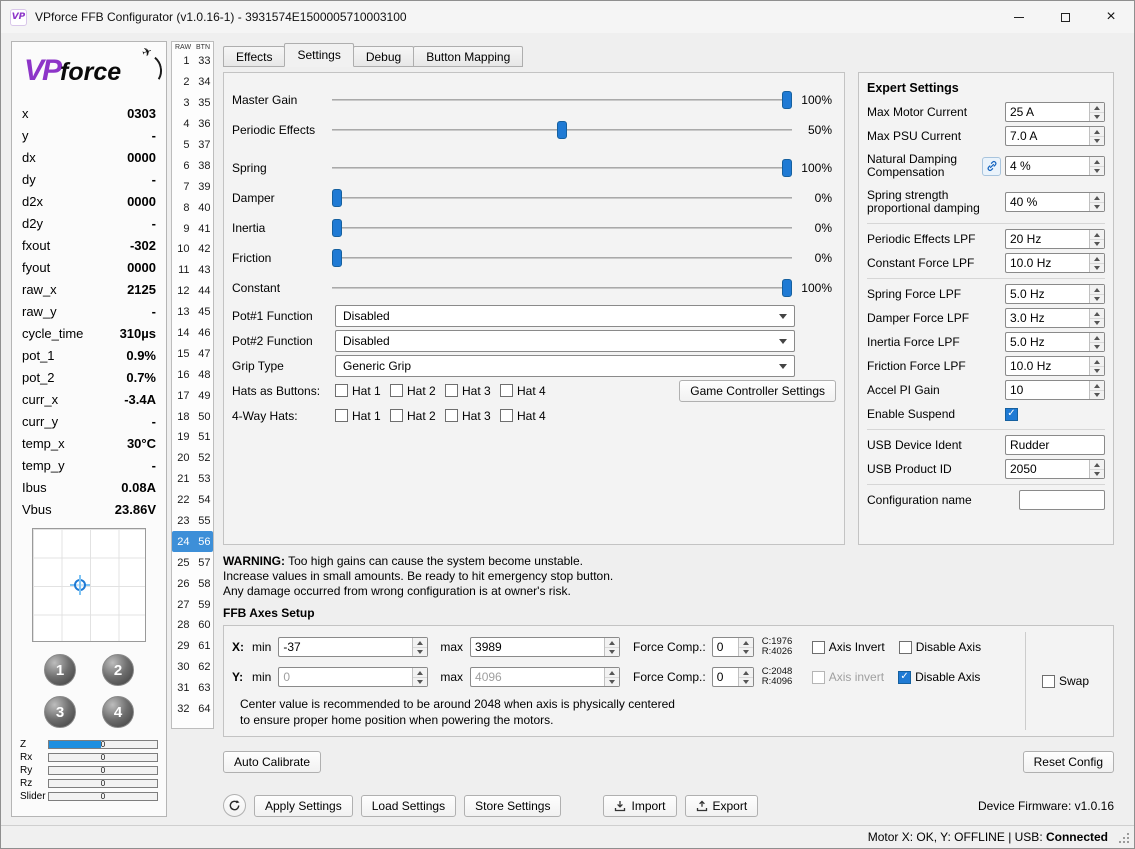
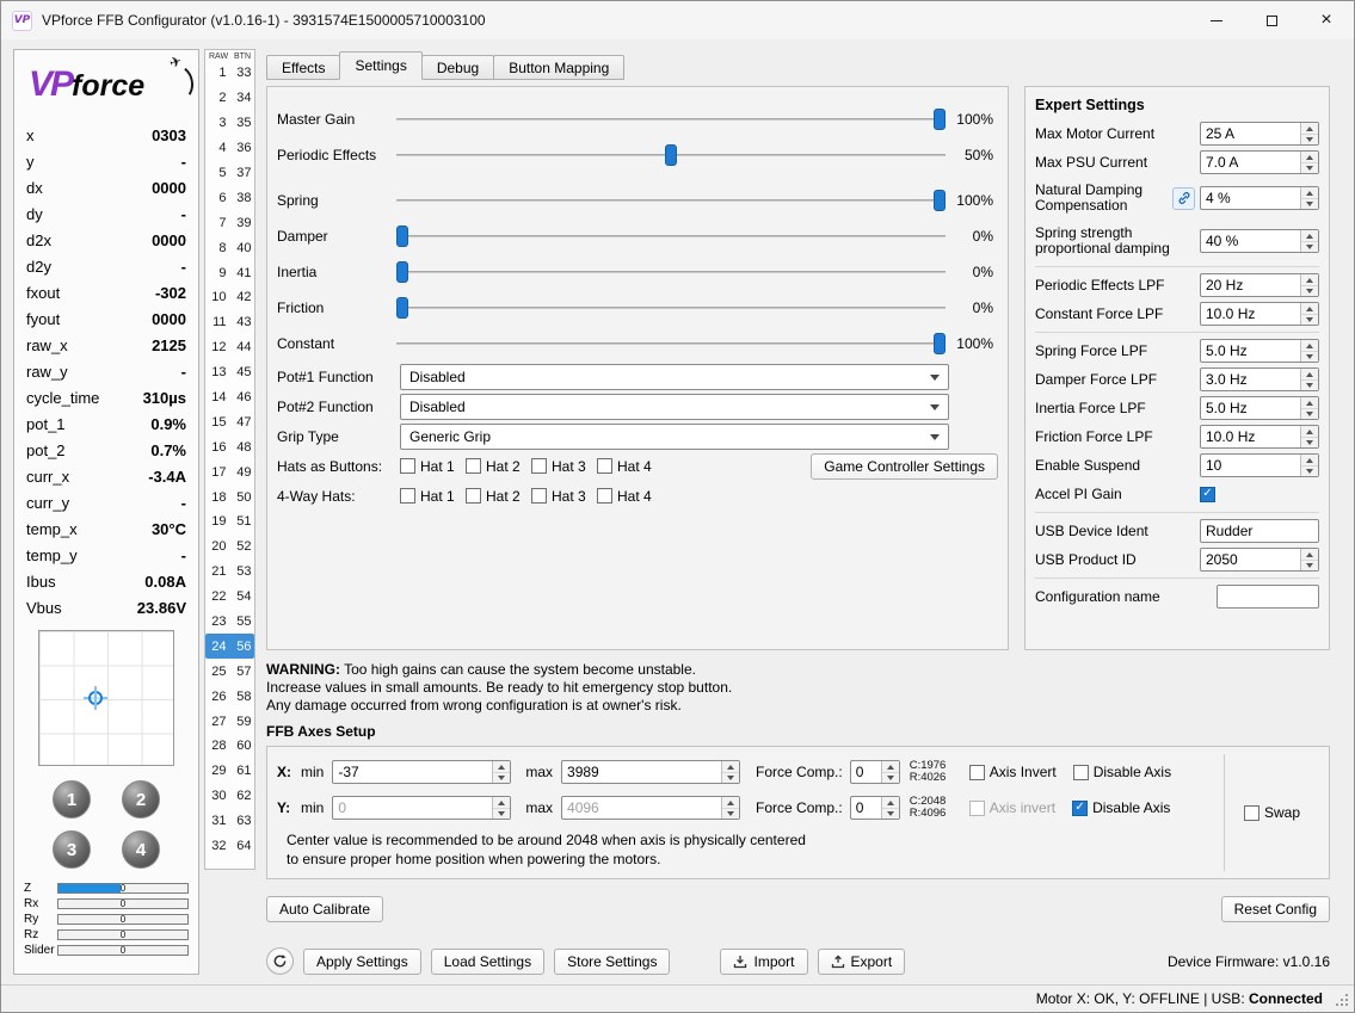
  VP
  VPforce FFB Configurator (v1.0.16-1) - 3931574E1500005710003100
  ×
  VPforce
  x
  0303
  y
  -
  dx
  0000
  dy
  -
  d2x
  0000
  d2y
  -
  fxout
  -302
  fyout
  0000
  raw_x
  2125
  raw_y
  -
  cycle_time
  310µs
  pot_1
  0.9%
  pot_2
  0.7%
  curr_x
  -3.4A
  curr_y
  -
  temp_x
  30°C
  temp_y
  -
  Ibus
  0.08A
  Vbus
  23.86V
  1
  2
  3
  4
  Z
  0
  Rx
  0
  Ry
  0
  Rz
  0
  Slider
  0
  1
  33
  2
  34
  3
  35
  4
  36
  5
  37
  6
  38
  7
  39
  8
  40
  9
  41
  10
  42
  11
  43
  12
  44
  13
  45
  14
  46
  15
  47
  16
  48
  17
  49
  18
  50
  19
  51
  20
  52
  21
  53
  22
  54
  23
  55
  24
  56
  25
  57
  26
  58
  27
  59
  28
  60
  29
  61
  30
  62
  31
  63
  32
  64
  Effects
  Settings
  Debug
  Button Mapping
  Master Gain
  100%
  Periodic Effects
  50%
  Spring
  100%
  Damper
  0%
  Inertia
  0%
  Friction
  0%
  Constant
  100%
  Pot#1 Function
  Disabled
  Pot#2 Function
  Disabled
  Grip Type
  Generic Grip
  Hats as Buttons:
  Hat 1
  Hat 2
  Hat 3
  Hat 4
  Game Controller Settings
  4-Way Hats:
  Hat 1
  Hat 2
  Hat 3
  Hat 4
  Expert Settings
  Max Motor Current
  25 A
  Max PSU Current
  7.0 A
  Natural Damping Compensation
  4 %
  Spring strength proportional damping
  40 %
  Periodic Effects LPF
  20 Hz
  Constant Force LPF
  10.0 Hz
  Spring Force LPF
  5.0 Hz
  Damper Force LPF
  3.0 Hz
  Inertia Force LPF
  5.0 Hz
  Friction Force LPF
  10.0 Hz
- Accel PI Gain
+ Enable Suspend
  10
- Enable Suspend
+ Accel PI Gain
  USB Device Ident
  Rudder
  USB Product ID
  2050
  Configuration name
  WARNING: Too high gains can cause the system become unstable.
  Increase values in small amounts. Be ready to hit emergency stop button.
  Any damage occurred from wrong configuration is at owner's risk.
  FFB Axes Setup
  X:
  min
  -37
  max
  3989
  Force Comp.:
  0
  C:1976
  R:4026
  Axis Invert
  Disable Axis
  Y:
  min
  0
  max
  4096
  Force Comp.:
  0
  C:2048
  R:4096
  Axis invert
  Disable Axis
  Center value is recommended to be around 2048 when axis is physically centered
  to ensure proper home position when powering the motors.
  Swap
  Auto Calibrate
  Reset Config
  Apply Settings
  Load Settings
  Store Settings
  Import
  Export
  Device Firmware: v1.0.16
  Motor X: OK, Y: OFFLINE | USB: Connected
